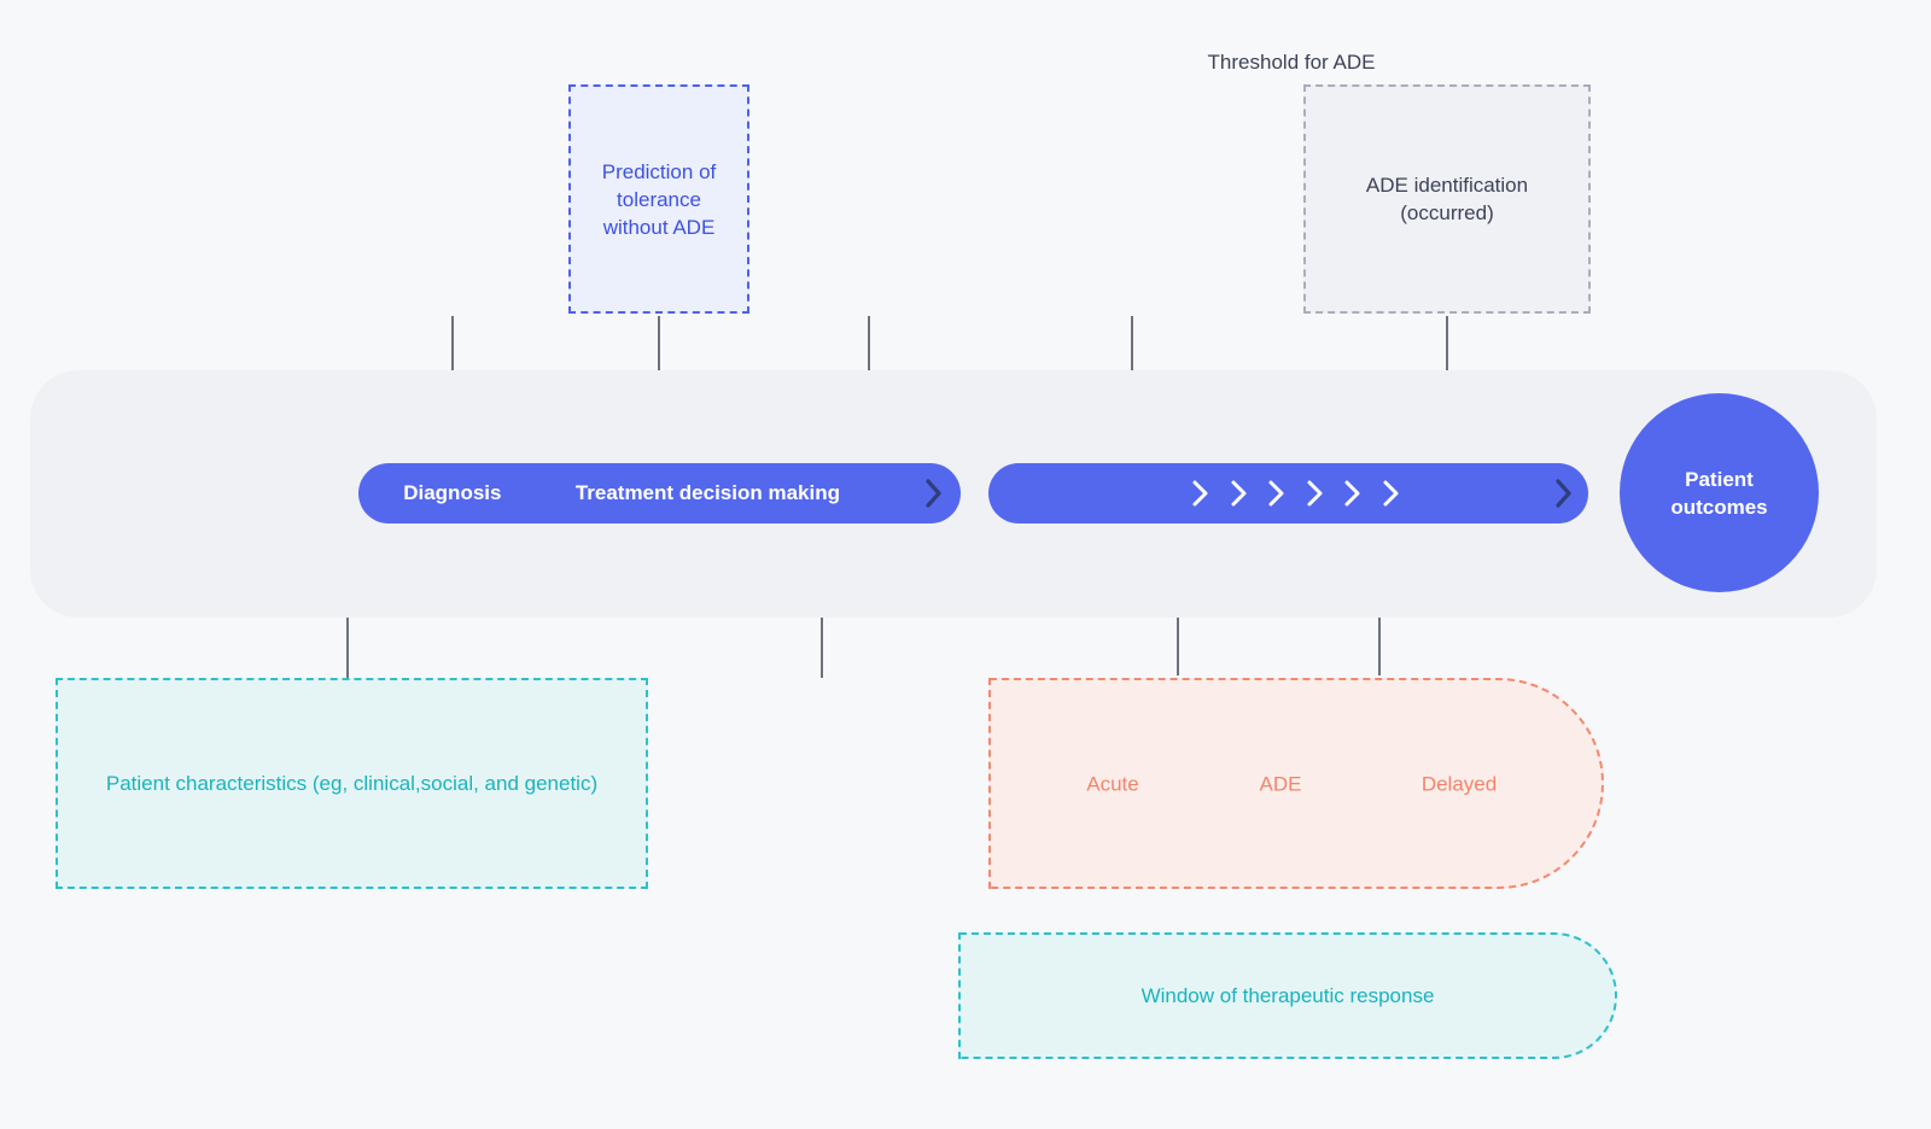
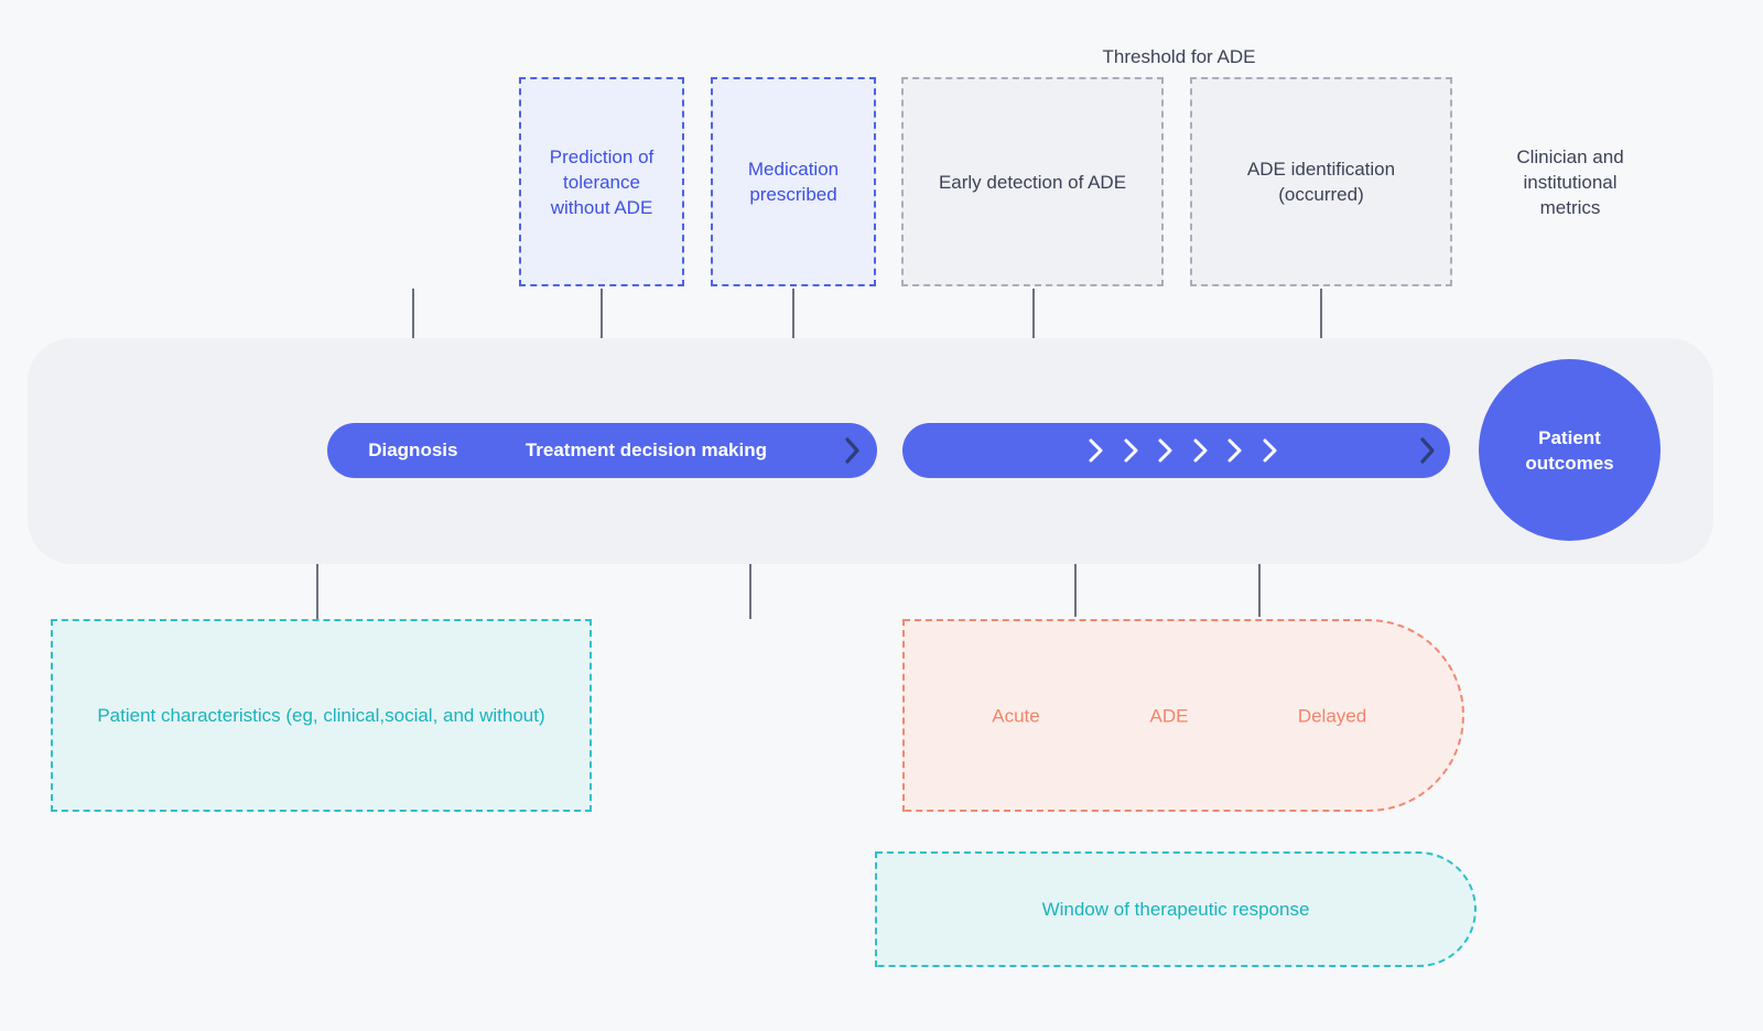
  Threshold for ADE
+ Clinician and
+ institutional
+ metrics
  Prediction of
  tolerance
  without ADE
+ Medication
+ prescribed
+ Early detection of ADE
  ADE identification
  (occurred)
  Diagnosis
  Treatment decision making
  Patient
  outcomes
- Patient characteristics (eg, clinical,social, and genetic)
+ Patient characteristics (eg, clinical,social, and without)
  Acute
  ADE
  Delayed
  Window of therapeutic response
